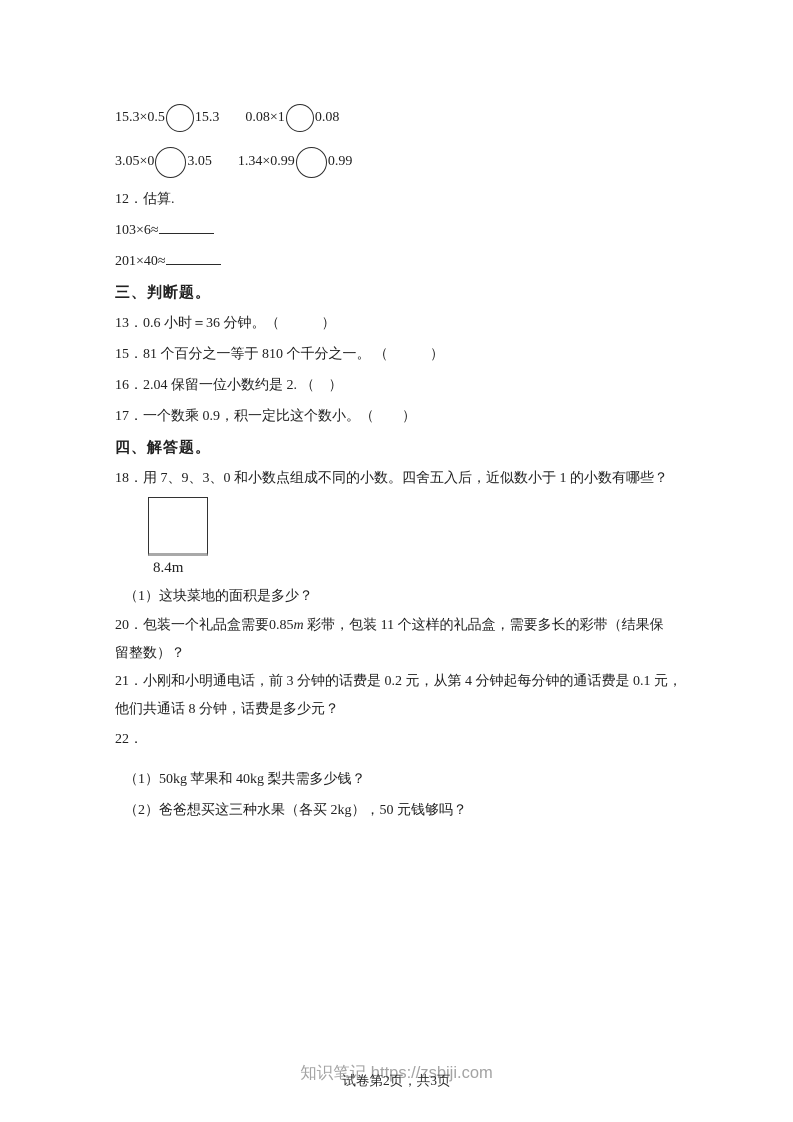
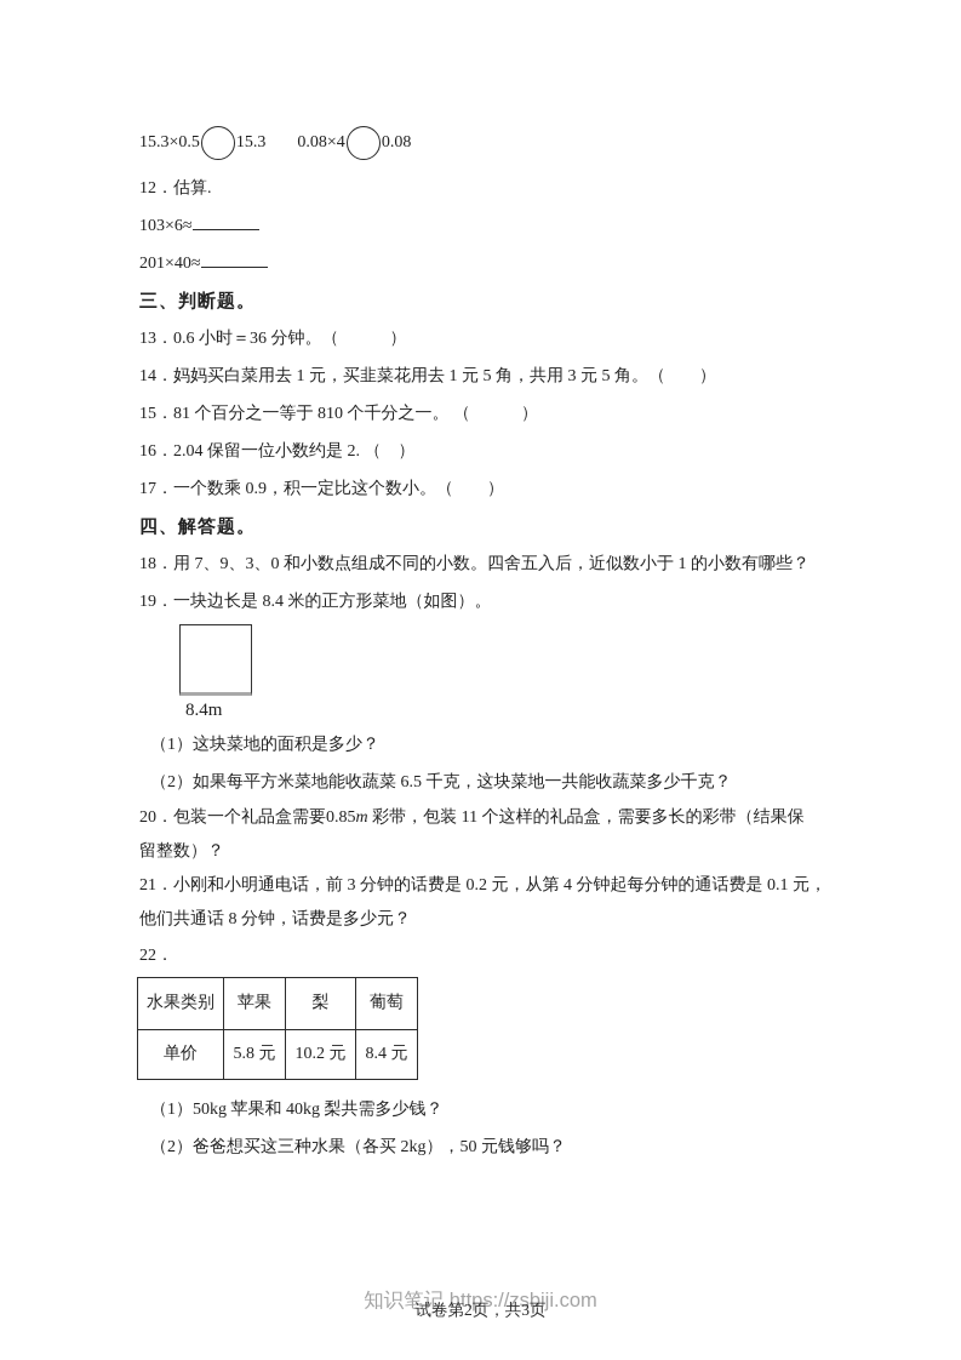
  15.3×0.5
  15.3
- 0.08×1
+ 0.08×4
  0.08
- 3.05×0
- 3.05
- 1.34×0.99
- 0.99
  12．估算.
  103×6≈
  201×40≈
  三、判断题。
  13．0.6 小时＝36 分钟。（ ）
+ 14．妈妈买白菜用去 1 元，买韭菜花用去 1 元 5 角，共用 3 元 5 角。（ ）
  15．81 个百分之一等于 810 个千分之一。 （ ）
  16．2.04 保留一位小数约是 2. （ ）
  17．一个数乘 0.9，积一定比这个数小。（ ）
  四、解答题。
  18．用 7、9、3、0 和小数点组成不同的小数。四舍五入后，近似数小于 1 的小数有哪些？
+ 19．一块边长是 8.4 米的正方形菜地（如图）。
  8.4m
  （1）这块菜地的面积是多少？
+ （2）如果每平方米菜地能收蔬菜 6.5 千克，这块菜地一共能收蔬菜多少千克？
  20．包装一个礼品盒需要0.85m 彩带，包装 11 个这样的礼品盒，需要多长的彩带（结果保
  留整数）？
  21．小刚和小明通电话，前 3 分钟的话费是 0.2 元，从第 4 分钟起每分钟的通话费是 0.1 元，
  他们共通话 8 分钟，话费是多少元？
  22．
+ 水果类别	苹果	梨	葡萄
+ 单价	5.8 元	10.2 元	8.4 元
  （1）50kg 苹果和 40kg 梨共需多少钱？
  （2）爸爸想买这三种水果（各买 2kg），50 元钱够吗？
  知识笔记 https://zsbiji.com
  试卷第2页，共3页
